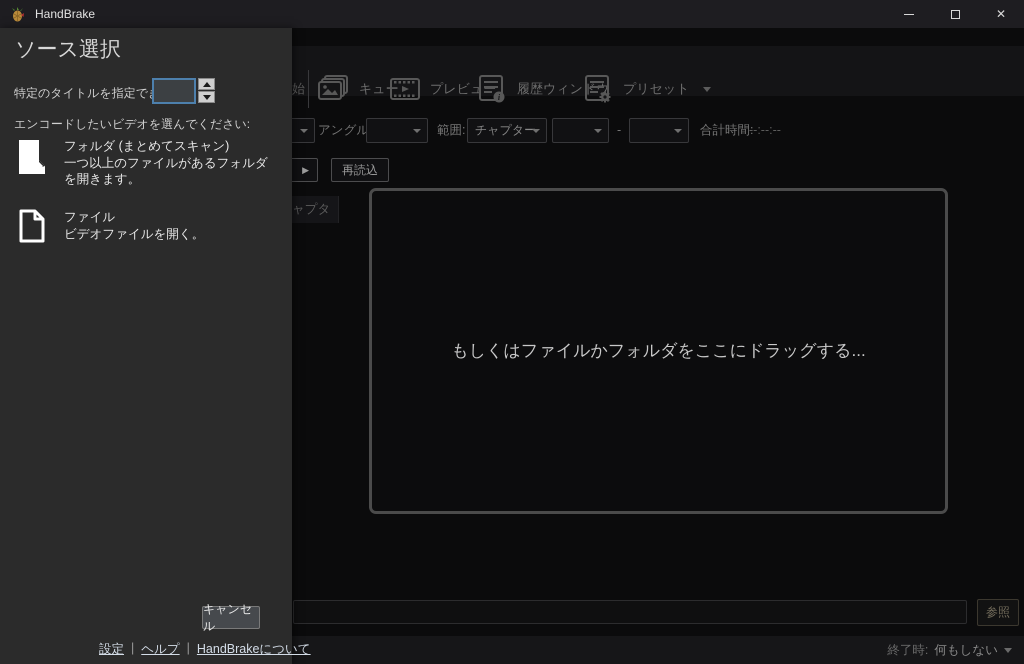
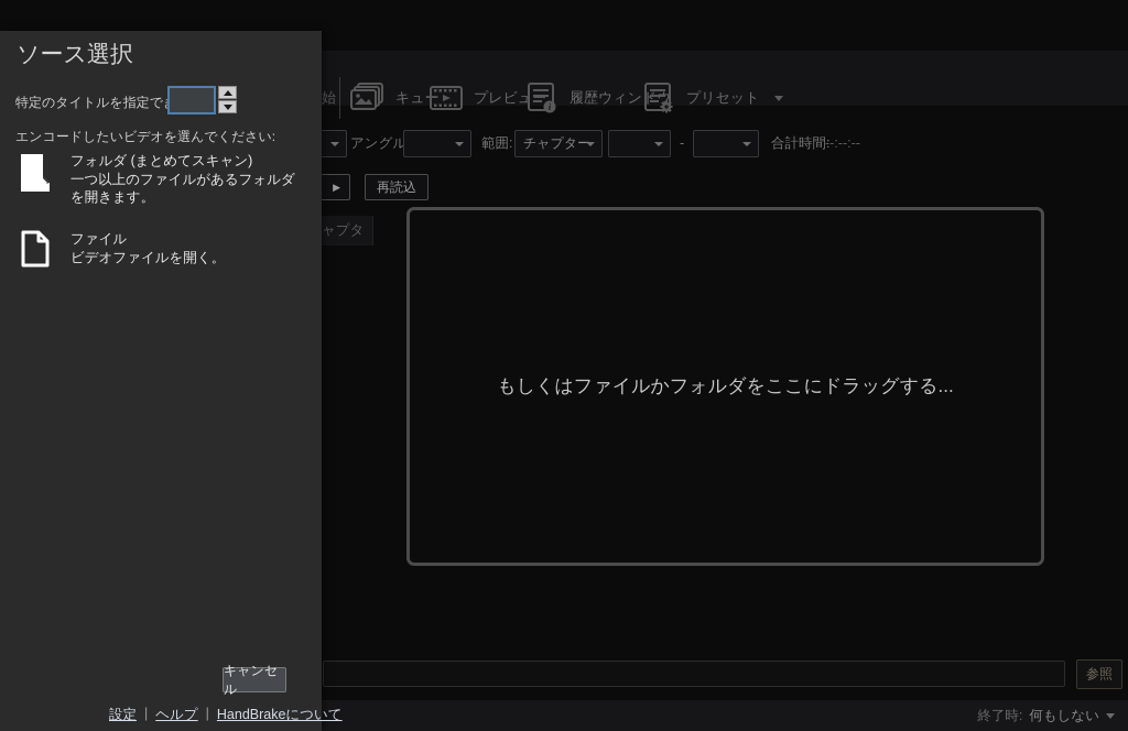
- HandBrake
- ✕
  始
  キュー
  プレビュー
  i
  履歴ウィンドウ
  プリセット
  アングル
  範囲:
  チャプター
  -
  合計時間:
  --:--:--
  ▶
  再読込
  ャプタ
  もしくはファイルかフォルダをここにドラッグする...
  参照
  終了時:
  何もしない
  ソース選択
  特定のタイトルを指定で
  エンコードしたいビデオを選んでください:
  フォルダ (まとめてスキャン)
  一つ以上のファイルがあるフォルダを開きます。
  ファイル
  ビデオファイルを開く。
  キャンセル
  設定
  |
  ヘルプ
  |
  HandBrakeについて
